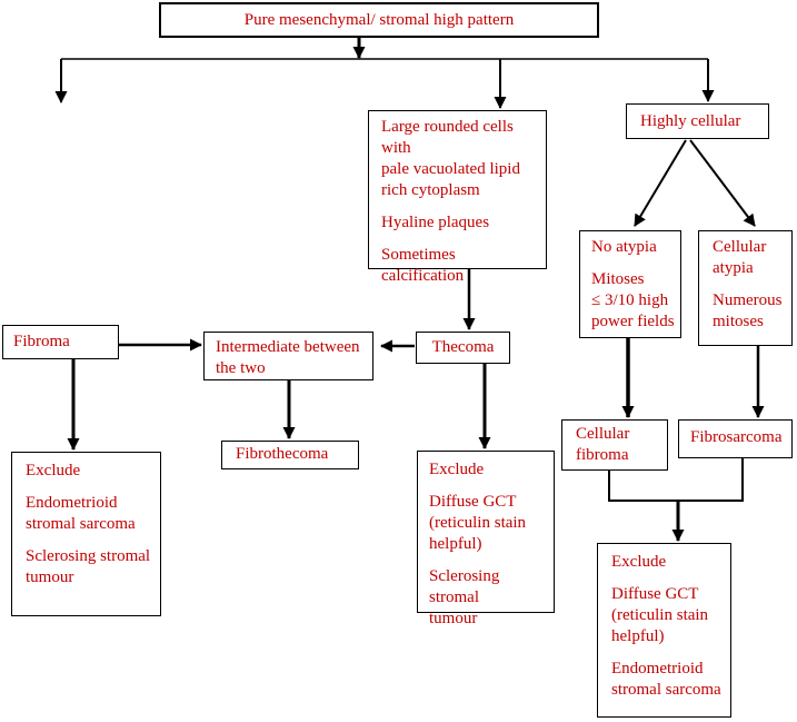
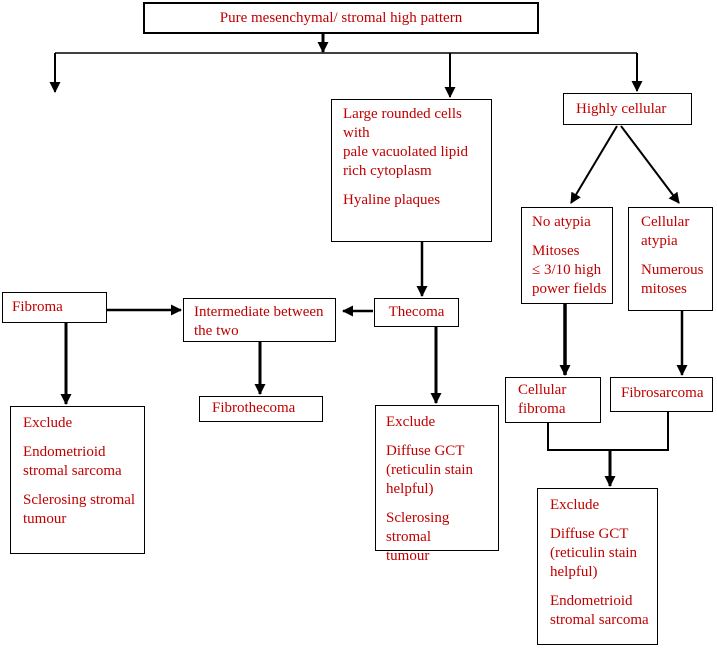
  Pure mesenchymal/ stromal high pattern
  Large rounded cells with
  pale vacuolated lipid
  rich cytoplasm
  Hyaline plaques
- Sometimes calcification
  Highly cellular
  No atypia
  Mitoses
  ≤ 3/10 high
  power fields
  Cellular
  atypia
  Numerous
  mitoses
  Fibroma
  Intermediate between
  the two
  Thecoma
  Fibrothecoma
  Exclude
  Endometrioid
  stromal sarcoma
  Sclerosing stromal
  tumour
  Exclude
  Diffuse GCT
  (reticulin stain
  helpful)
  Sclerosing stromal
  tumour
  Cellular
  fibroma
  Fibrosarcoma
  Exclude
  Diffuse GCT
  (reticulin stain
  helpful)
  Endometrioid
  stromal sarcoma
